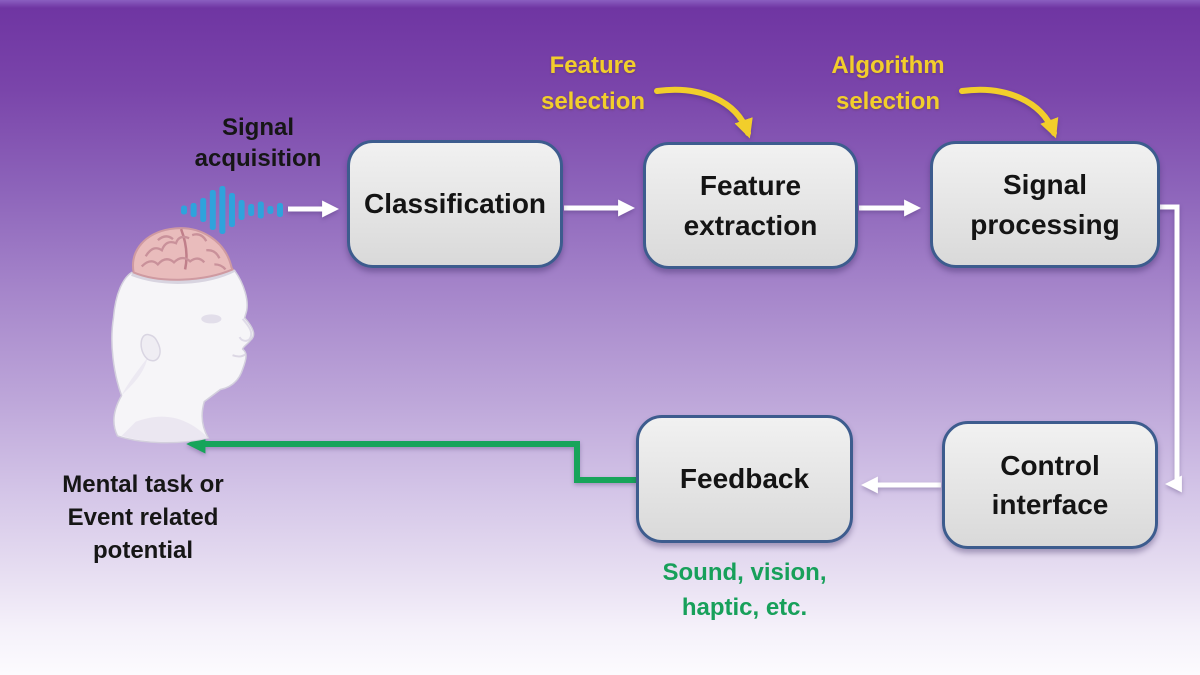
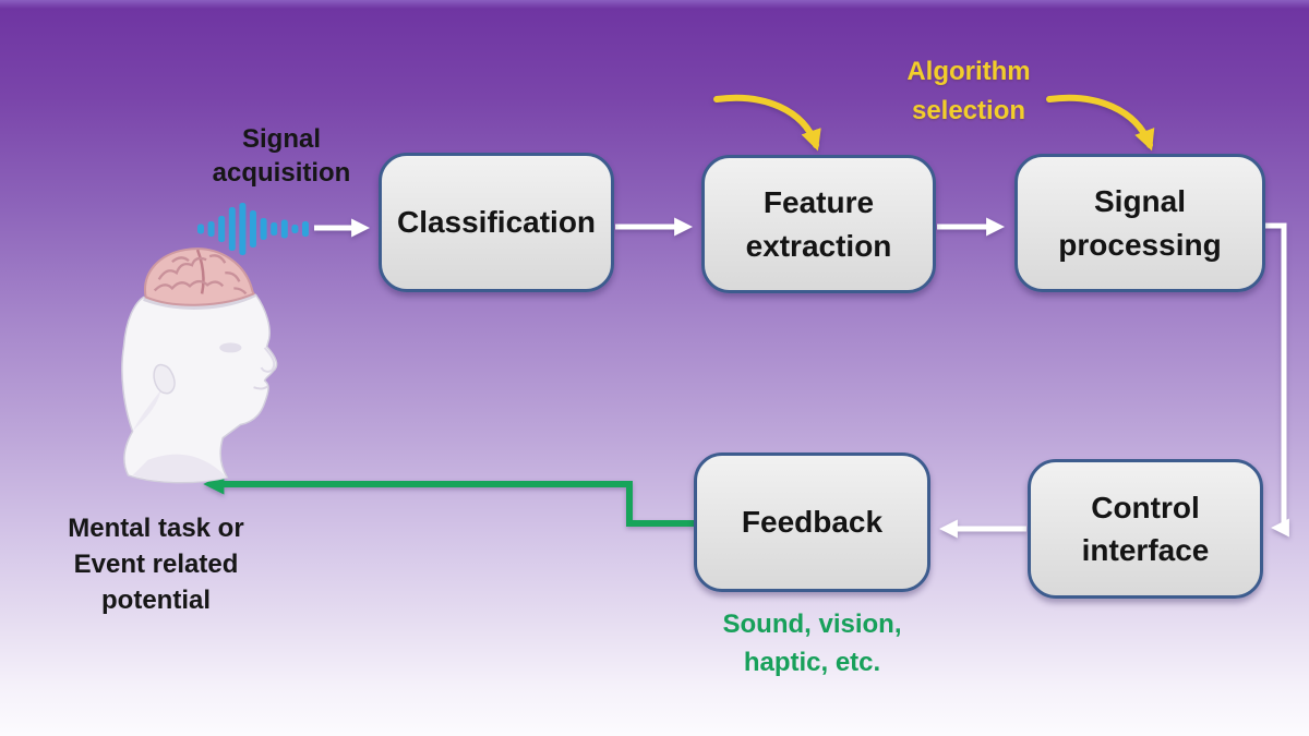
  Classification
  Feature extraction
  Signal processing
  Control interface
  Feedback
  Signal acquisition
- Feature selection
  Algorithm selection
  Mental task or Event related potential
  Sound, vision, haptic, etc.
